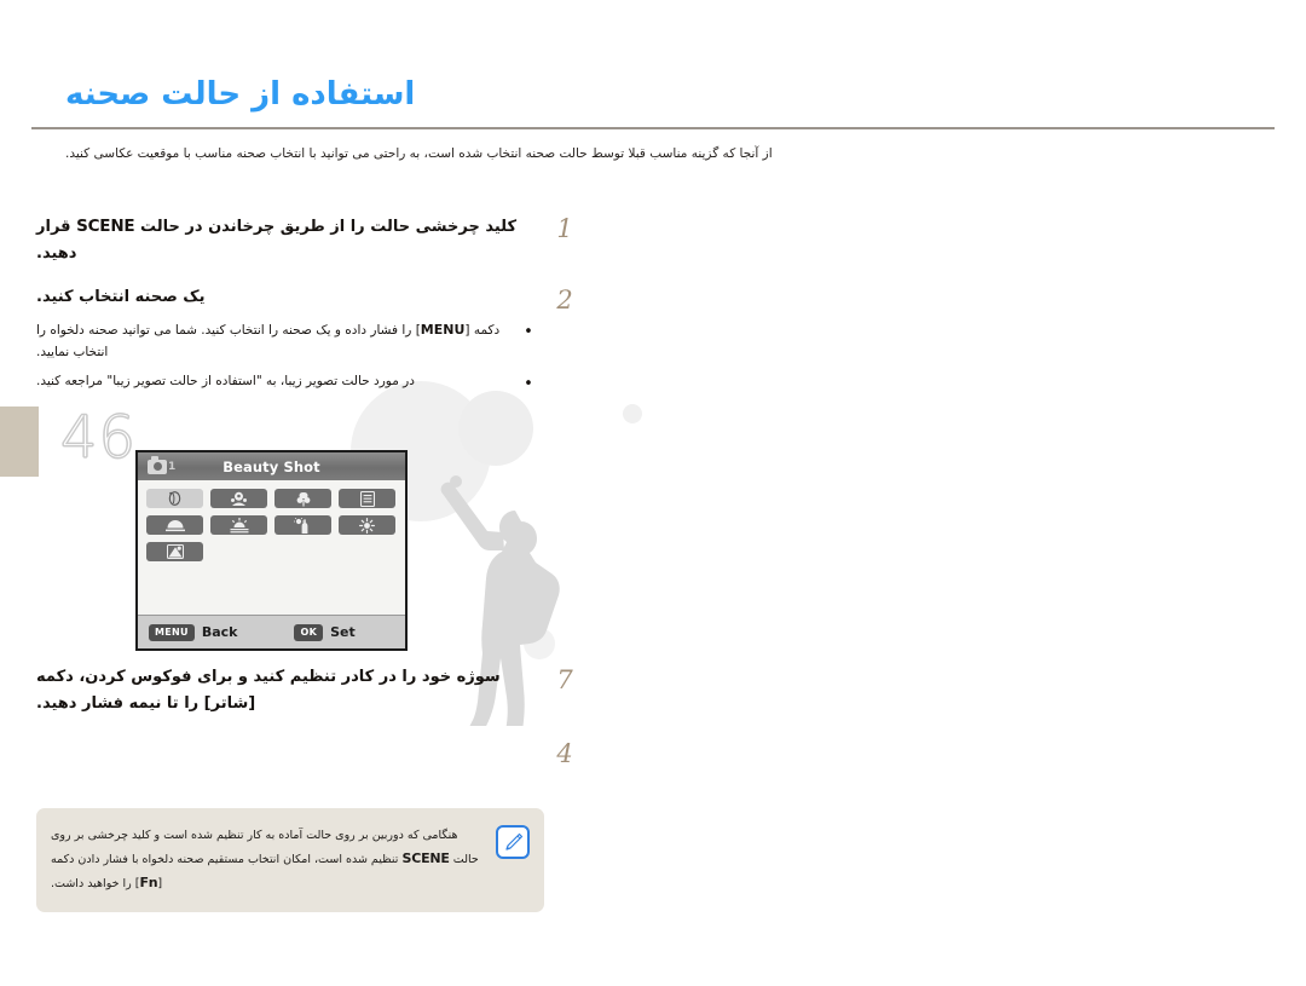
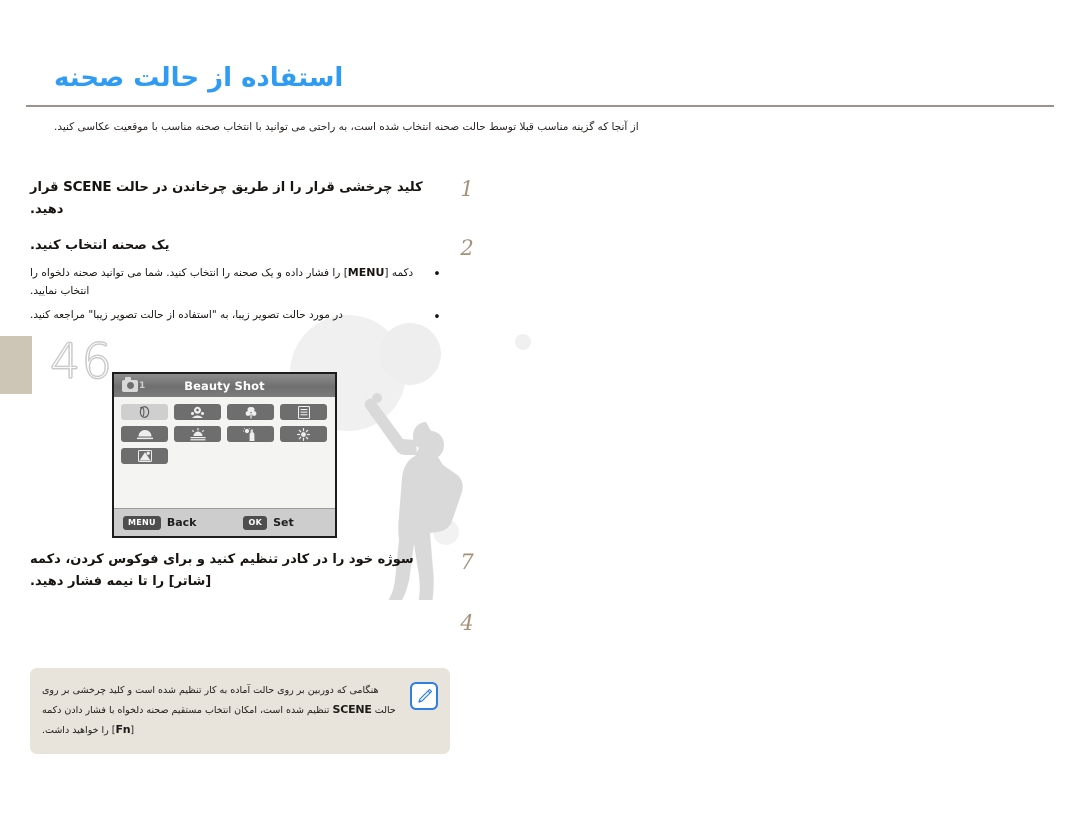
  46
  استفاده از حالت صحنه
  از آنجا که گزینه مناسب قبلا توسط حالت صحنه انتخاب شده است، به راحتی می توانید با انتخاب صحنه مناسب با موقعیت عکاسی کنید.
  1
- کلید چرخشی حالت را از طریق چرخاندن در حالت SCENE قرار دهید.
+ کلید چرخشی قرار را از طریق چرخاندن در حالت SCENE قرار دهید.
  2
  یک صحنه انتخاب کنید.
  •
  دکمه [MENU] را فشار داده و یک صحنه را انتخاب کنید. شما می توانید صحنه دلخواه را انتخاب نمایید.
  •
  در مورد حالت تصویر زیبا، به "استفاده از حالت تصویر زیبا" مراجعه کنید.
  7
  سوژه خود را در کادر تنظیم کنید و برای فوکوس کردن، دکمه [شاتر] را تا نیمه فشار دهید.
  4
  1
  Beauty Shot
  MENU
  Back
  OK
  Set
  هنگامی که دوربین بر روی حالت آماده به کار تنظیم شده است و کلید چرخشی بر روی حالت SCENE تنظیم شده است، امکان انتخاب مستقیم صحنه دلخواه با فشار دادن دکمه [Fn] را خواهید داشت.
